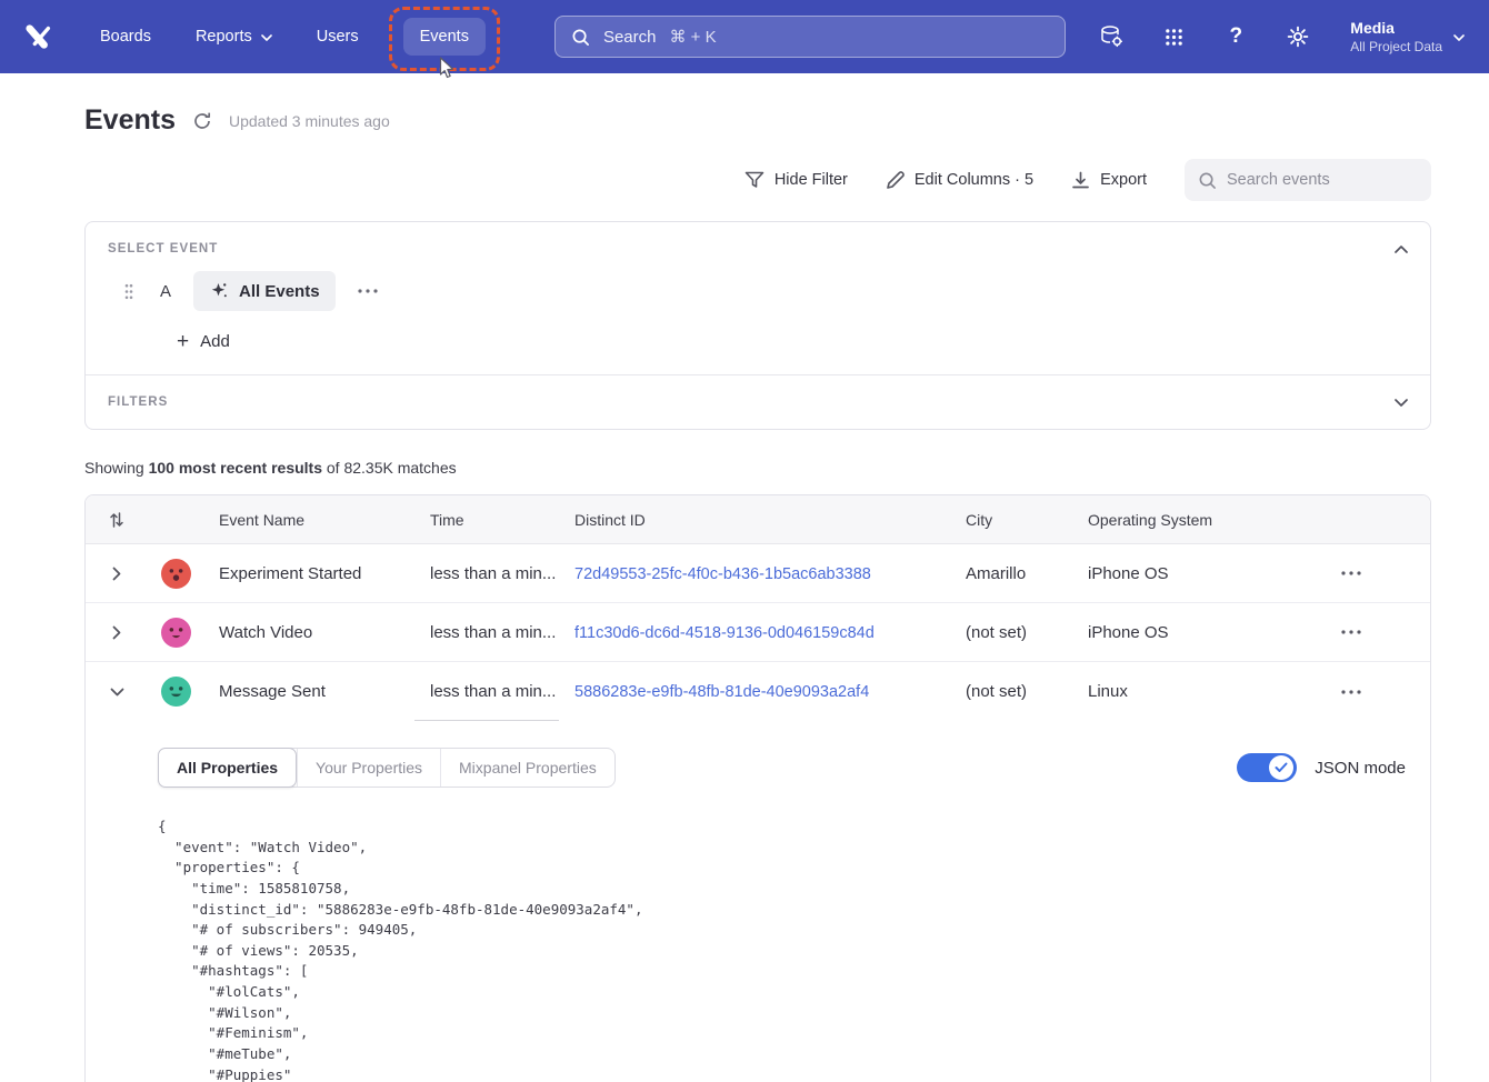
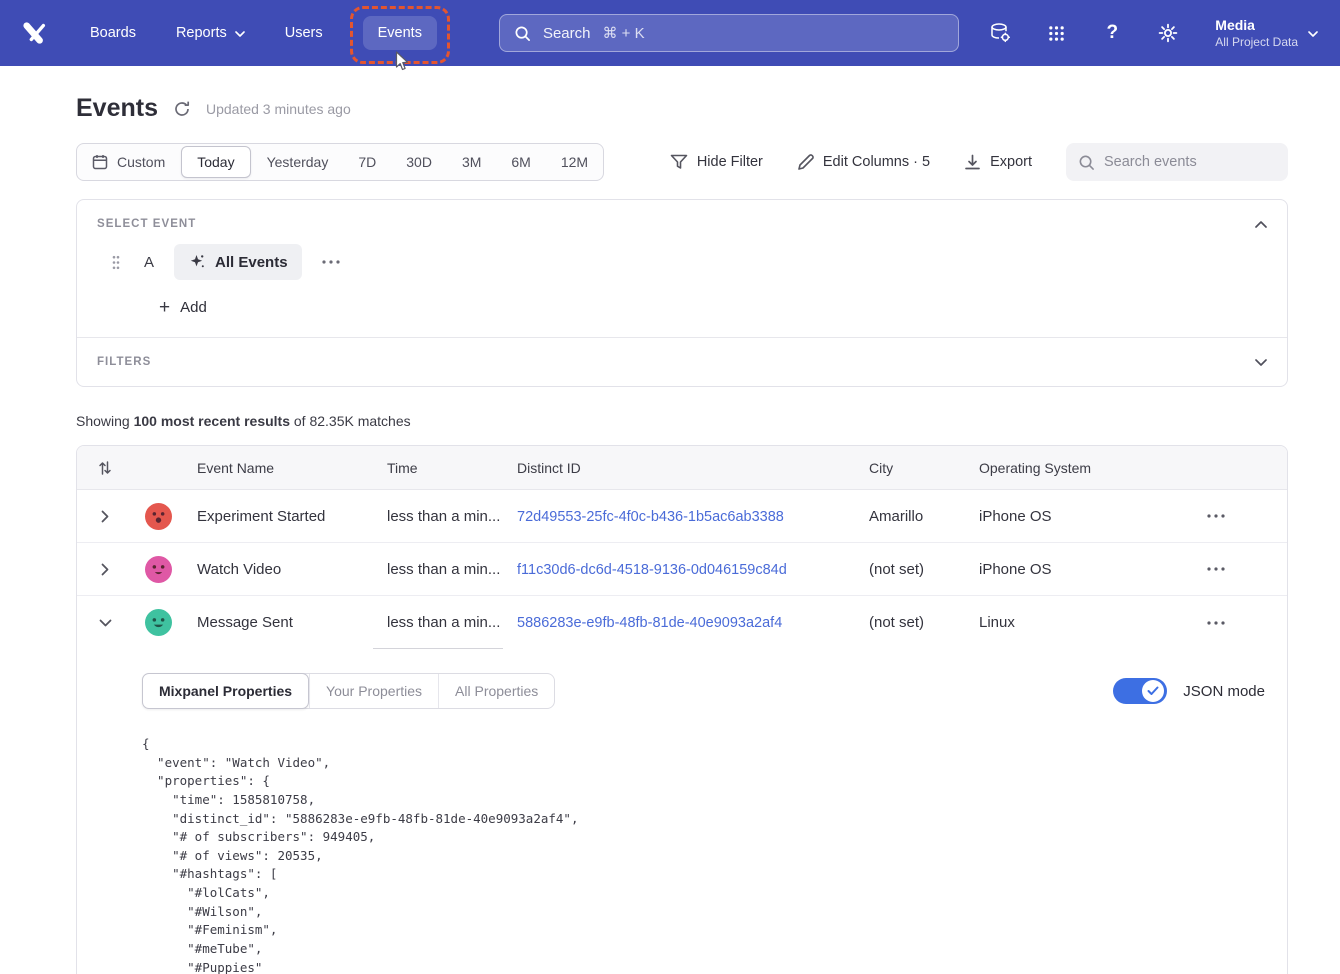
  Boards
  Reports
  Users
  Events
  Search
  ⌘ + K
  ?
  Media
  All Project Data
  Events
  Updated 3 minutes ago
+ Custom
+ Today
+ Yesterday
+ 7D
+ 30D
+ 3M
+ 6M
+ 12M
  Hide Filter
  Edit Columns · 5
  Export
  Search events
  SELECT EVENT
  A
  All Events
  +
  Add
  FILTERS
  Showing 100 most recent results of 82.35K matches
  Event Name
  Time
  Distinct ID
  City
  Operating System
  Experiment Started
  less than a min...
  72d49553-25fc-4f0c-b436-1b5ac6ab3388
  Amarillo
  iPhone OS
  Watch Video
  less than a min...
  f11c30d6-dc6d-4518-9136-0d046159c84d
  (not set)
  iPhone OS
  Message Sent
  less than a min...
  5886283e-e9fb-48fb-81de-40e9093a2af4
  (not set)
  Linux
- All Properties
+ Mixpanel Properties
  Your Properties
- Mixpanel Properties
+ All Properties
  JSON mode
  {
  "event": "Watch Video",
  "properties": {
  "time": 1585810758,
  "distinct_id": "5886283e-e9fb-48fb-81de-40e9093a2af4",
  "# of subscribers": 949405,
  "# of views": 20535,
  "#hashtags": [
  "#lolCats",
  "#Wilson",
  "#Feminism",
  "#meTube",
  "#Puppies"
